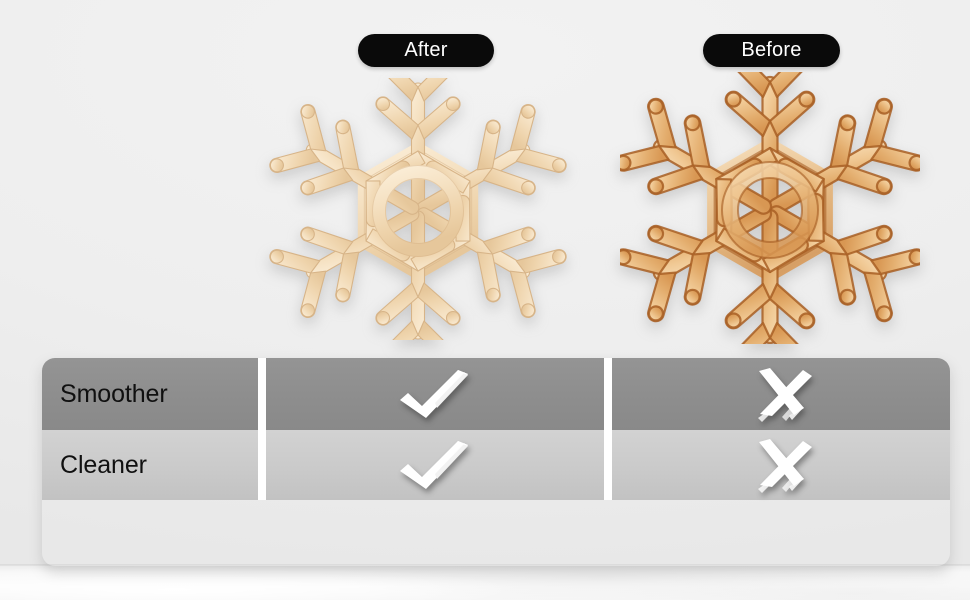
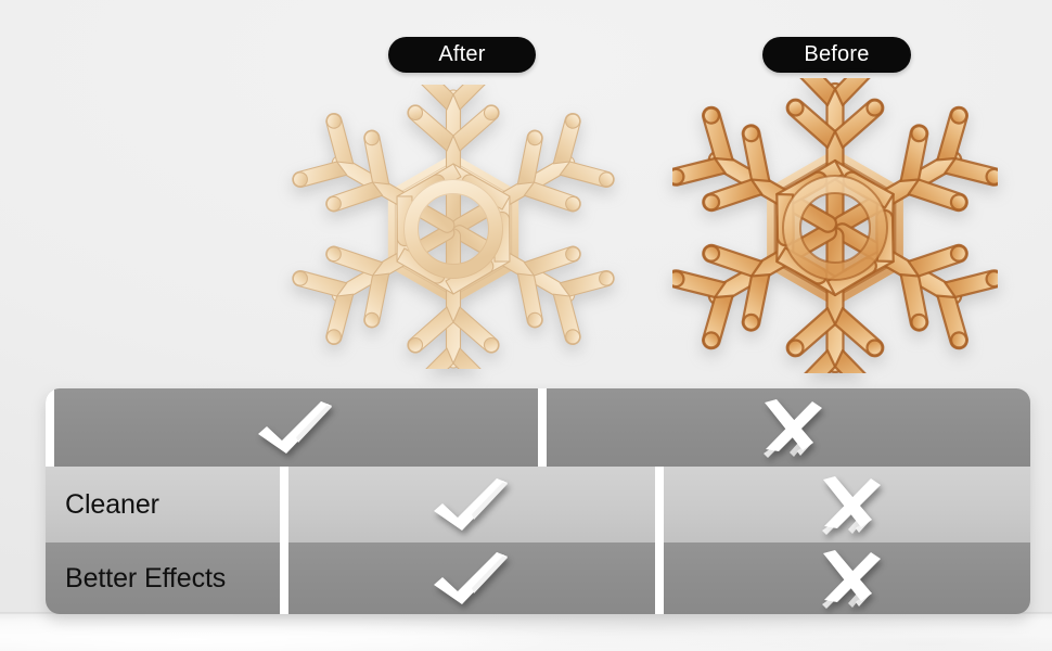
  After
  Before
- Smoother
  Cleaner
+ Better Effects
